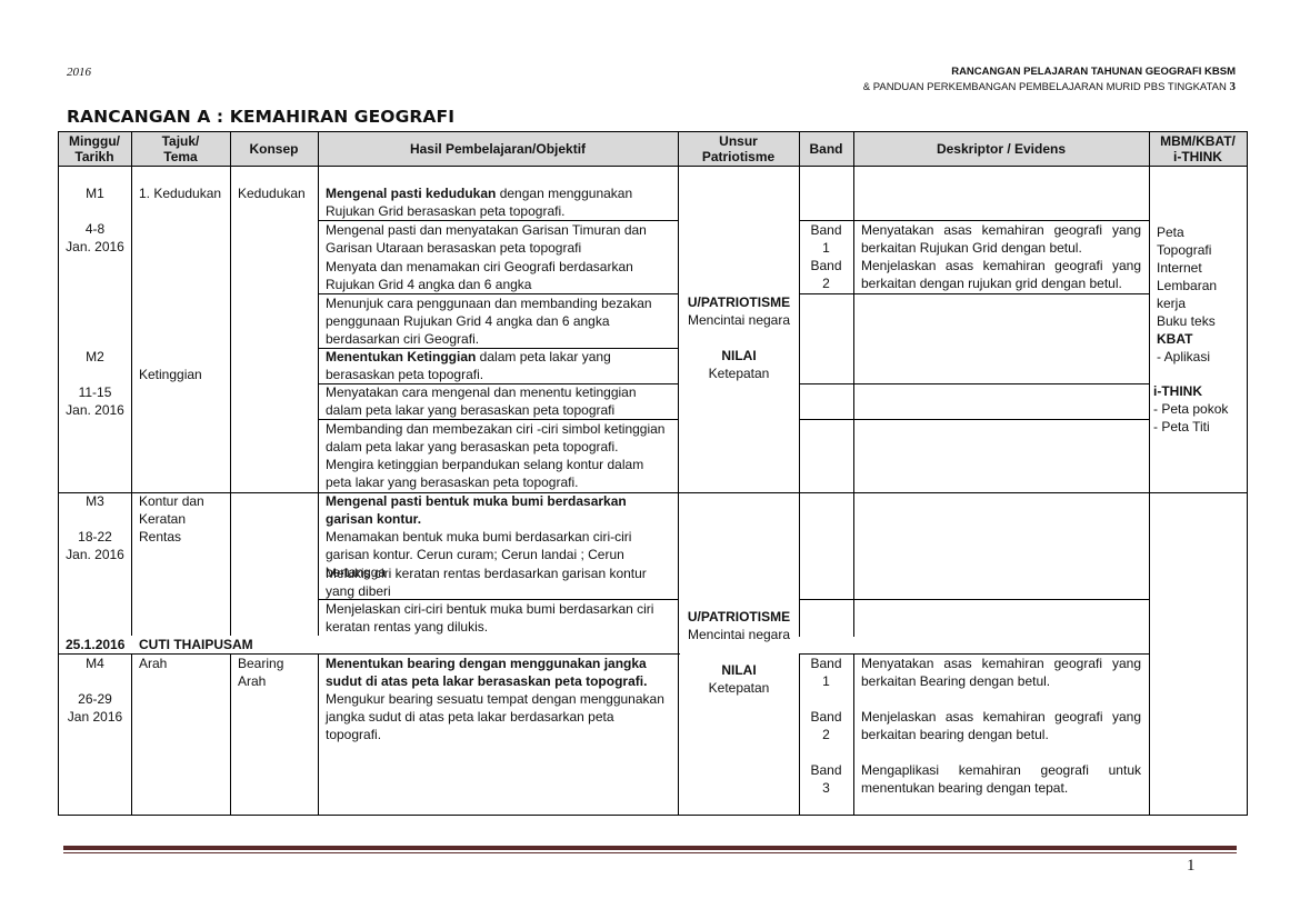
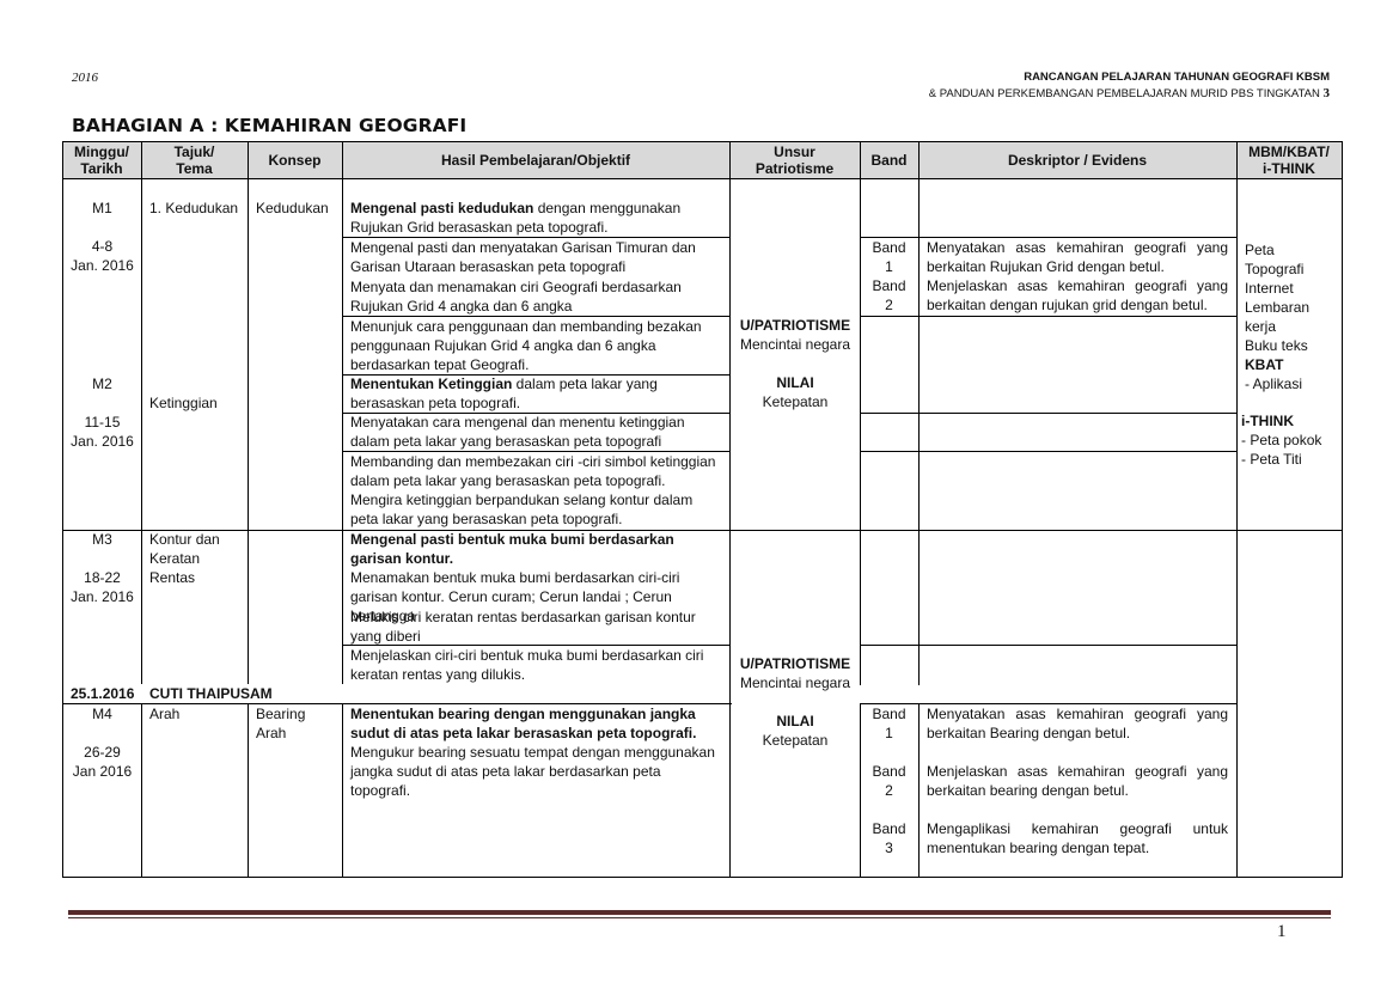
  2016
  RANCANGAN PELAJARAN TAHUNAN GEOGRAFI KBSM
  & PANDUAN PERKEMBANGAN PEMBELAJARAN MURID PBS TINGKATAN 3
- RANCANGAN A : KEMAHIRAN GEOGRAFI
+ BAHAGIAN A : KEMAHIRAN GEOGRAFI
  Minggu/
  Tarikh
  Tajuk/
  Tema
  Konsep
  Hasil Pembelajaran/Objektif
  Unsur
  Patriotisme
  Band
  Deskriptor / Evidens
  MBM/KBAT/
  i-THINK
  M1
  4-8
  Jan. 2016
  M2
  11-15
  Jan. 2016
  M3
  18-22
  Jan. 2016
  M4
  26-29
  Jan 2016
  1. Kedudukan
  Ketinggian
  Kontur dan
  Keratan
  Rentas
  Arah
  Kedudukan
  Bearing
  Arah
  25.1.2016
  CUTI THAIPUSAM
  Mengenal pasti kedudukan dengan menggunakan Rujukan Grid berasaskan peta topografi.
  Mengenal pasti dan menyatakan Garisan Timuran dan Garisan Utaraan berasaskan peta topografi
  Menyata dan menamakan ciri Geografi berdasarkan Rujukan Grid 4 angka dan 6 angka
- Menunjuk cara penggunaan dan membanding bezakan penggunaan Rujukan Grid 4 angka dan 6 angka berdasarkan ciri Geografi.
+ Menunjuk cara penggunaan dan membanding bezakan penggunaan Rujukan Grid 4 angka dan 6 angka berdasarkan tepat Geografi.
  Menentukan Ketinggian dalam peta lakar yang berasaskan peta topografi.
  Menyatakan cara mengenal dan menentu ketinggian dalam peta lakar yang berasaskan peta topografi
  Membanding dan membezakan ciri -ciri simbol ketinggian dalam peta lakar yang berasaskan peta topografi.
  Mengira ketinggian berpandukan selang kontur dalam peta lakar yang berasaskan peta topografi.
  Mengenal pasti bentuk muka bumi berdasarkan garisan kontur.
  Menamakan bentuk muka bumi berdasarkan ciri-ciri garisan kontur. Cerun curam; Cerun landai ; Cerun bertangga
  Melukis ciri keratan rentas berdasarkan garisan kontur yang diberi
  Menjelaskan ciri-ciri bentuk muka bumi berdasarkan ciri keratan rentas yang dilukis.
  Menentukan bearing dengan menggunakan jangka sudut di atas peta lakar berasaskan peta topografi.
  Mengukur bearing sesuatu tempat dengan menggunakan jangka sudut di atas peta lakar berdasarkan peta topografi.
  U/PATRIOTISME
  Mencintai negara
  NILAI
  Ketepatan
  U/PATRIOTISME
  Mencintai negara
  NILAI
  Ketepatan
  Band
  1
  Band
  2
  Menyatakan asas kemahiran geografi yang berkaitan Rujukan Grid dengan betul.
  Menjelaskan asas kemahiran geografi yang berkaitan dengan rujukan grid dengan betul.
  Band
  1
  Band
  2
  Band
  3
  Menyatakan asas kemahiran geografi yang berkaitan Bearing dengan betul.
  Menjelaskan asas kemahiran geografi yang berkaitan bearing dengan betul.
  Mengaplikasi kemahiran geografi untuk menentukan bearing dengan tepat.
  Peta
  Topografi
  Internet
  Lembaran
  kerja
  Buku teks
  KBAT
  - Aplikasi
  i-THINK
  - Peta pokok
  - Peta Titi
  1
